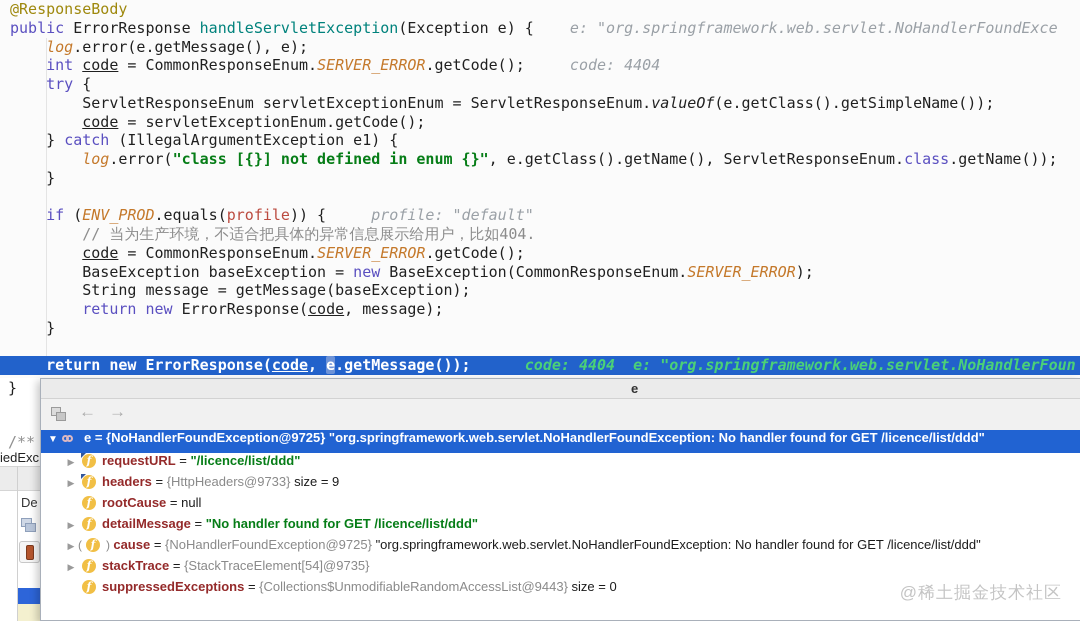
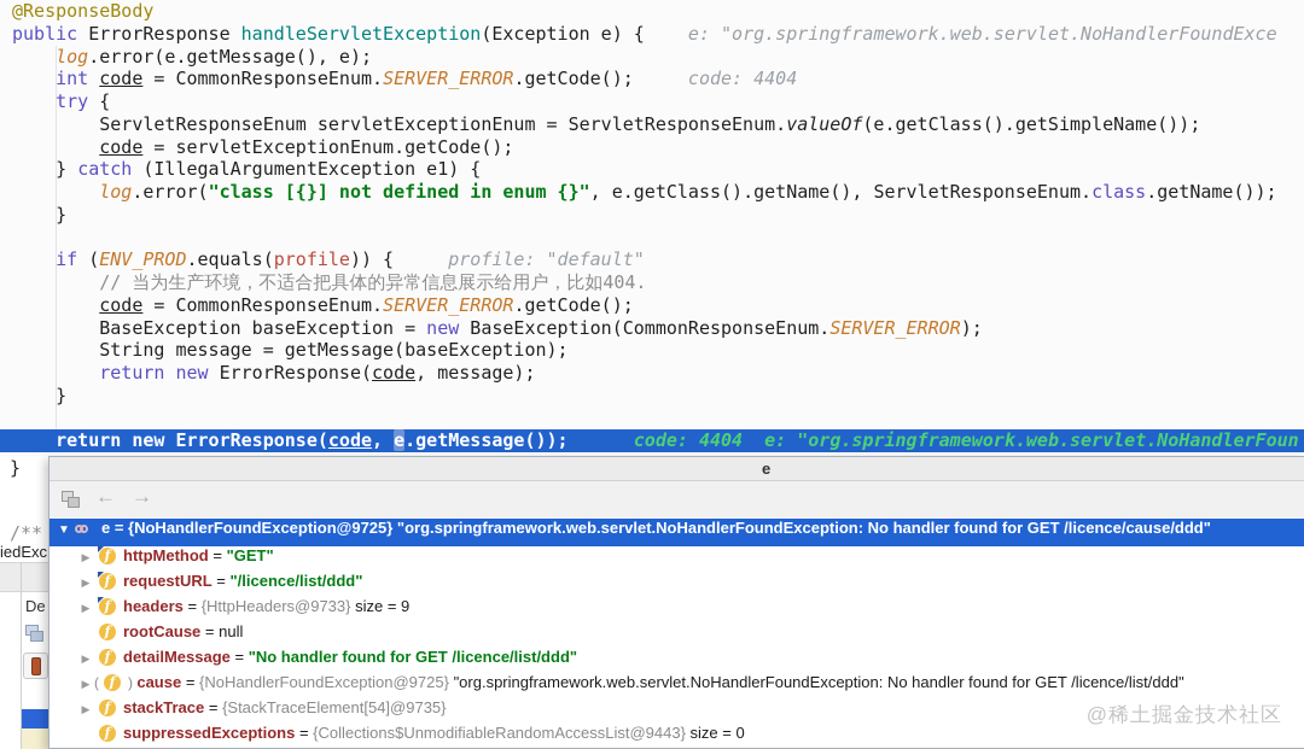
  @ResponseBody
  public ErrorResponse handleServletException(Exception e) { e: "org.springframework.web.servlet.NoHandlerFoundExce
  log.error(e.getMessage(), e);
  int code = CommonResponseEnum.SERVER_ERROR.getCode(); code: 4404
  try {
  ServletResponseEnum servletExceptionEnum = ServletResponseEnum.valueOf(e.getClass().getSimpleName());
  code = servletExceptionEnum.getCode();
  } catch (IllegalArgumentException e1) {
  log.error("class [{}] not defined in enum {}", e.getClass().getName(), ServletResponseEnum.class.getName());
  }
  if (ENV_PROD.equals(profile)) { profile: "default"
  // 当为生产环境，不适合把具体的异常信息展示给用户，比如404.
  code = CommonResponseEnum.SERVER_ERROR.getCode();
  BaseException baseException = new BaseException(CommonResponseEnum.SERVER_ERROR);
  String message = getMessage(baseException);
  return new ErrorResponse(code, message);
  }
  return new ErrorResponse(code, e.getMessage()); code: 4404 e: "org.springframework.web.servlet.NoHandlerFoun
  }
  /**
  iedExc
  De
  e
  ←
  →
- ▼ e = {NoHandlerFoundException@9725} "org.springframework.web.servlet.NoHandlerFoundException: No handler found for GET /licence/list/ddd"
+ ▼ e = {NoHandlerFoundException@9725} "org.springframework.web.servlet.NoHandlerFoundException: No handler found for GET /licence/cause/ddd"
+ ▶ f httpMethod = "GET"
  ▶ f requestURL = "/licence/list/ddd"
  ▶ f headers = {HttpHeaders@9733} size = 9
  f rootCause = null
  ▶ f detailMessage = "No handler found for GET /licence/list/ddd"
  ▶ ( f ) cause = {NoHandlerFoundException@9725} "org.springframework.web.servlet.NoHandlerFoundException: No handler found for GET /licence/list/ddd"
  ▶ f stackTrace = {StackTraceElement[54]@9735}
  f suppressedExceptions = {Collections$UnmodifiableRandomAccessList@9443} size = 0
  @稀土掘金技术社区
